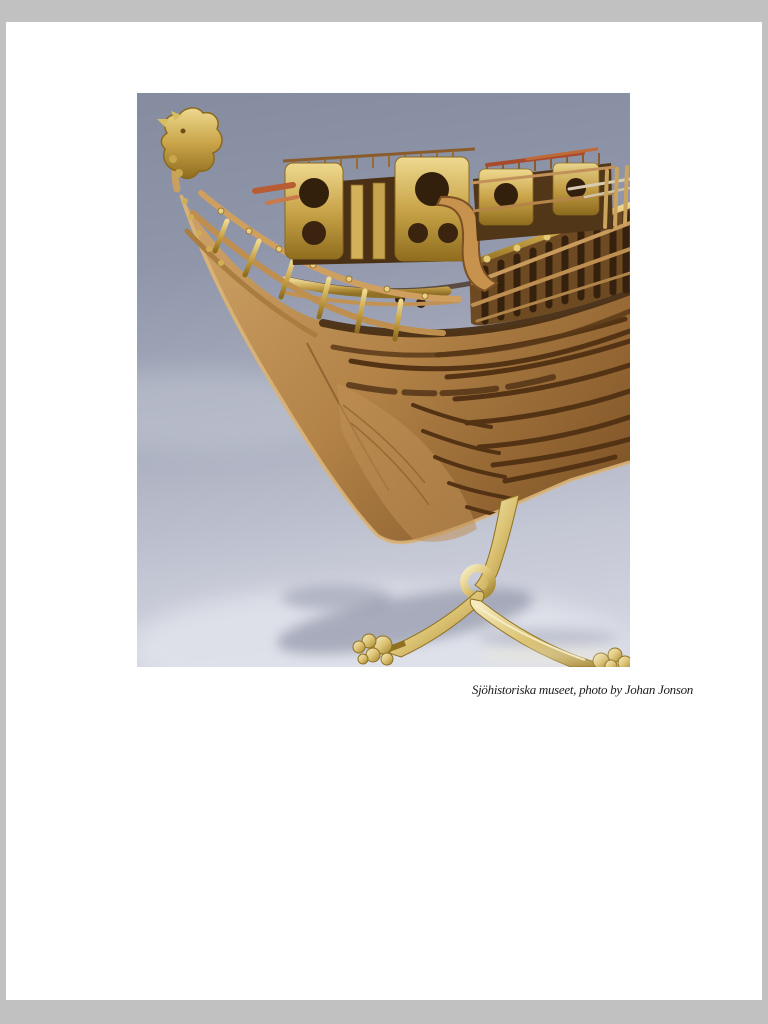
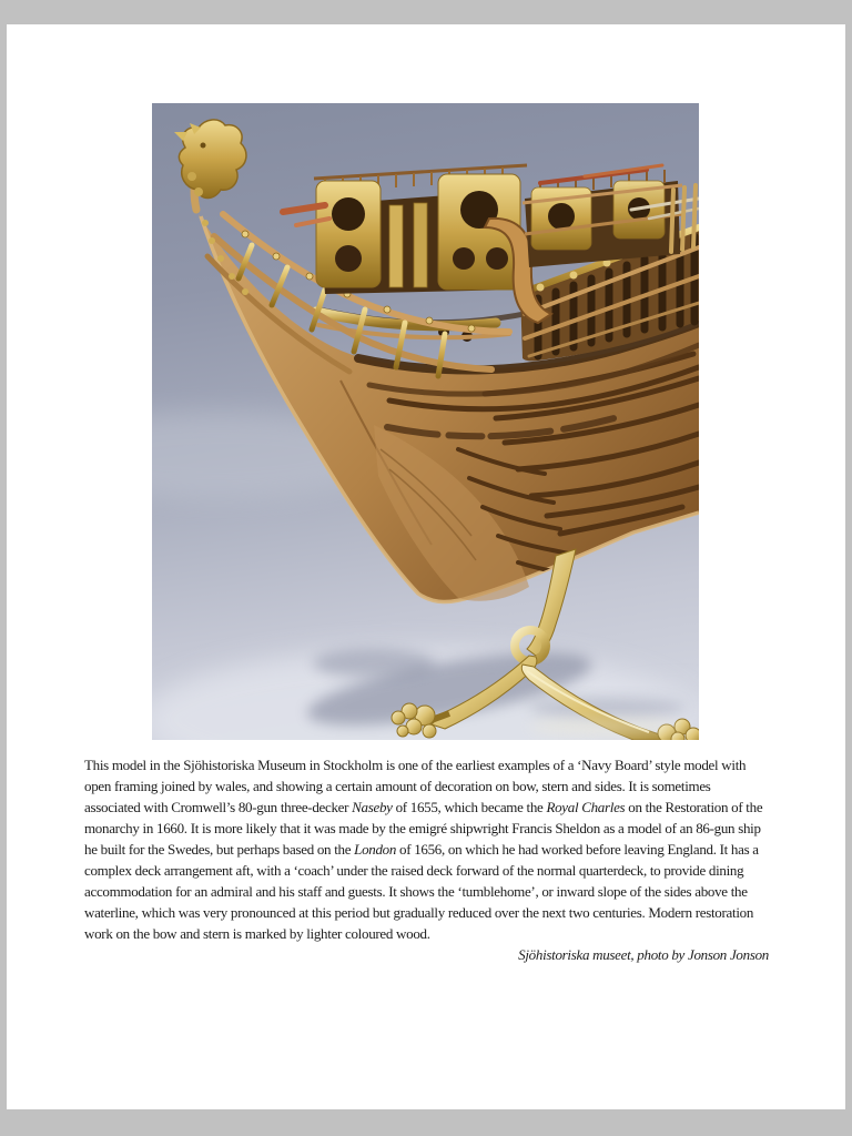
+ This model in the Sjöhistoriska Museum in Stockholm is one of the earliest examples of a ‘Navy Board’ style model with open framing joined by wales, and showing a certain amount of decoration on bow, stern and sides. It is sometimes associated with Cromwell’s 80-gun three-decker Naseby of 1655, which became the Royal Charles on the Restoration of the monarchy in 1660. It is more likely that it was made by the emigré shipwright Francis Sheldon as a model of an 86-gun ship he built for the Swedes, but perhaps based on the London of 1656, on which he had worked before leaving England. It has a complex deck arrangement aft, with a ‘coach’ under the raised deck forward of the normal quarterdeck, to provide dining accommodation for an admiral and his staff and guests. It shows the ‘tumblehome’, or inward slope of the sides above the waterline, which was very pronounced at this period but gradually reduced over the next two centuries. Modern restoration work on the bow and stern is marked by lighter coloured wood.
- Sjöhistoriska museet, photo by Johan Jonson
+ Sjöhistoriska museet, photo by Jonson Jonson
